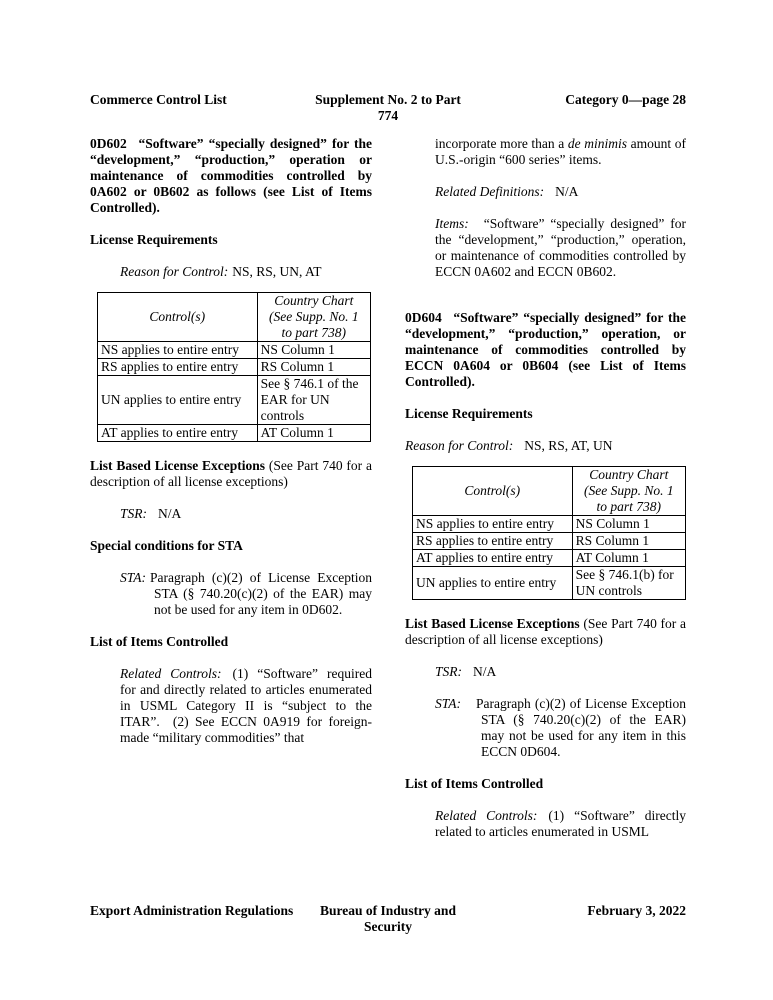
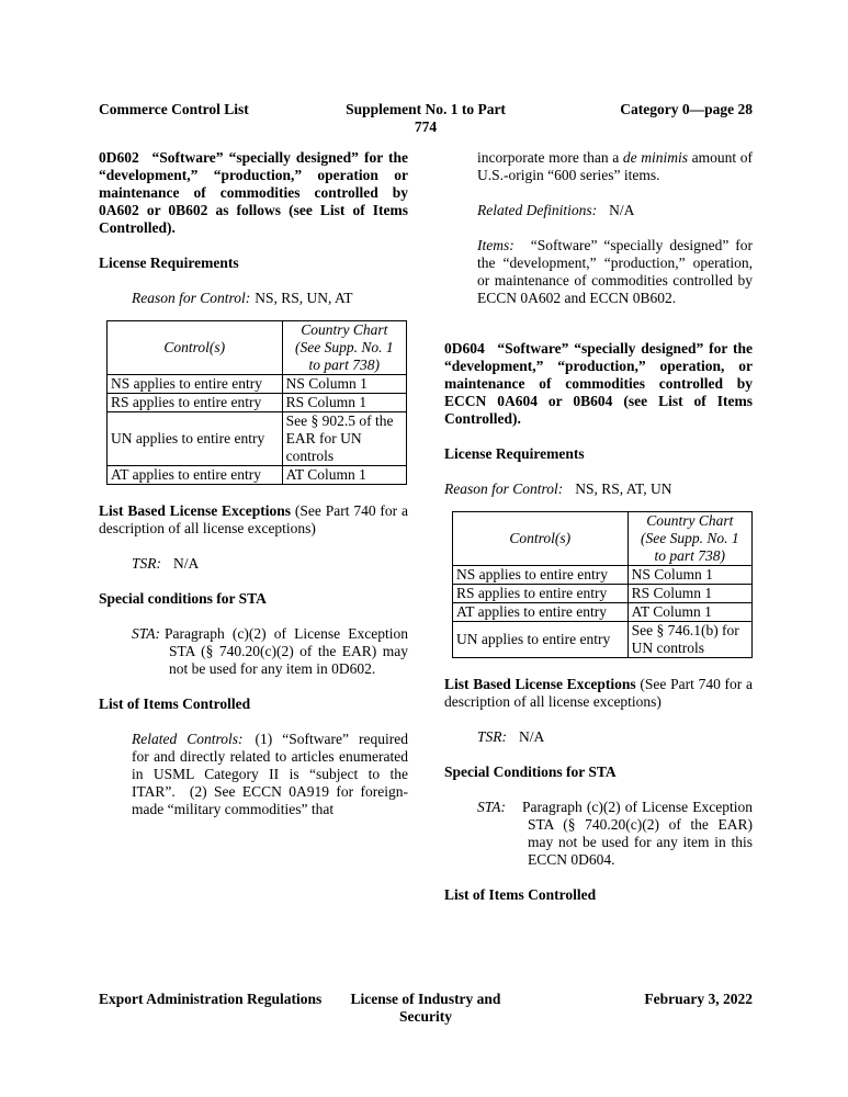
  Commerce Control List
- Supplement No. 2 to Part 774
+ Supplement No. 1 to Part 774
  Category 0—page 28
  0D602 “Software” “specially designed” for the “development,” “production,” operation or maintenance of commodities controlled by 0A602 or 0B602 as follows (see List of Items Controlled).
  License Requirements
  Reason for Control: NS, RS, UN, AT
  Control(s)	Country Chart (See Supp. No. 1 to part 738)
  NS applies to entire entry	NS Column 1
  RS applies to entire entry	RS Column 1
- UN applies to entire entry	See § 746.1 of the EAR for UN controls
+ UN applies to entire entry	See § 902.5 of the EAR for UN controls
  AT applies to entire entry	AT Column 1
  List Based License Exceptions (See Part 740 for a description of all license exceptions)
  TSR: N/A
  Special conditions for STA
  STA: Paragraph (c)(2) of License Exception STA (§ 740.20(c)(2) of the EAR) may not be used for any item in 0D602.
  List of Items Controlled
  Related Controls: (1) “Software” required for and directly related to articles enumerated in USML Category II is “subject to the ITAR”. (2) See ECCN 0A919 for foreign-made “military commodities” that
  incorporate more than a de minimis amount of U.S.-origin “600 series” items.
  Related Definitions: N/A
  Items: “Software” “specially designed” for the “development,” “production,” operation, or maintenance of commodities controlled by ECCN 0A602 and ECCN 0B602.
  0D604 “Software” “specially designed” for the “development,” “production,” operation, or maintenance of commodities controlled by ECCN 0A604 or 0B604 (see List of Items Controlled).
  License Requirements
  Reason for Control: NS, RS, AT, UN
  Control(s)	Country Chart (See Supp. No. 1 to part 738)
  NS applies to entire entry	NS Column 1
  RS applies to entire entry	RS Column 1
  AT applies to entire entry	AT Column 1
  UN applies to entire entry	See § 746.1(b) for UN controls
  List Based License Exceptions (See Part 740 for a description of all license exceptions)
  TSR: N/A
+ Special Conditions for STA
  STA: Paragraph (c)(2) of License Exception STA (§ 740.20(c)(2) of the EAR) may not be used for any item in this ECCN 0D604.
  List of Items Controlled
- Related Controls: (1) “Software” directly related to articles enumerated in USML
  Export Administration Regulations
- Bureau of Industry and Security
+ License of Industry and Security
  February 3, 2022
